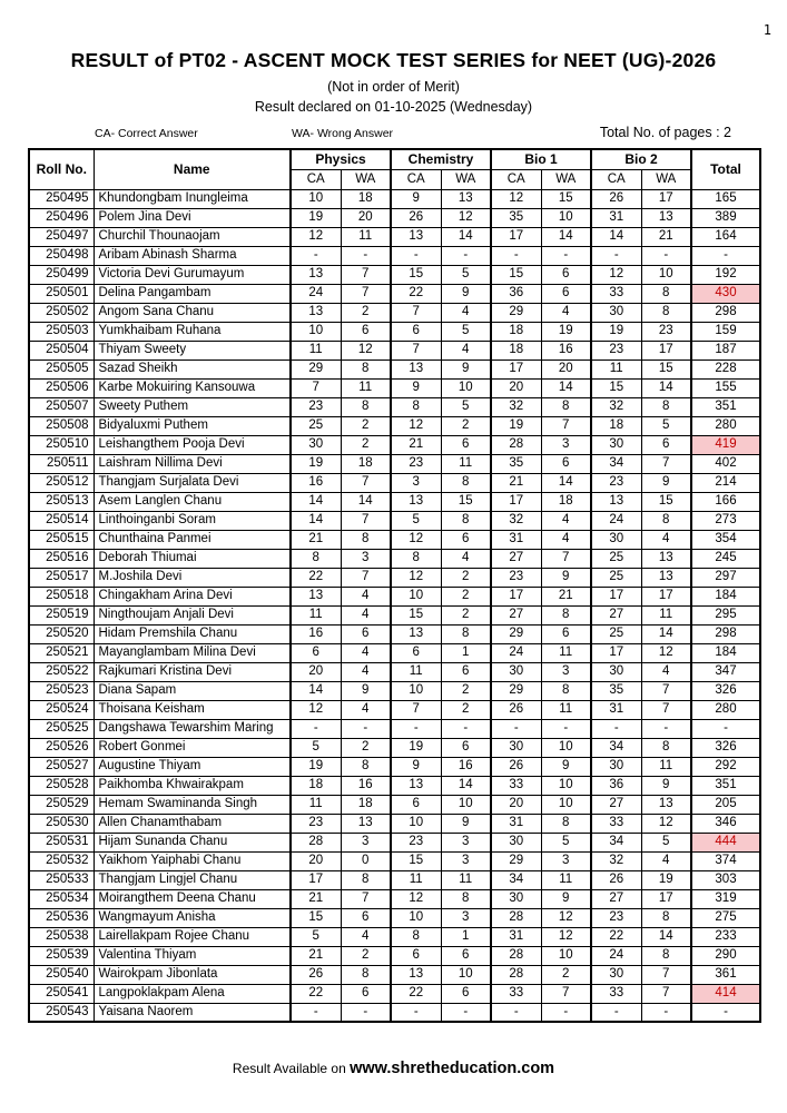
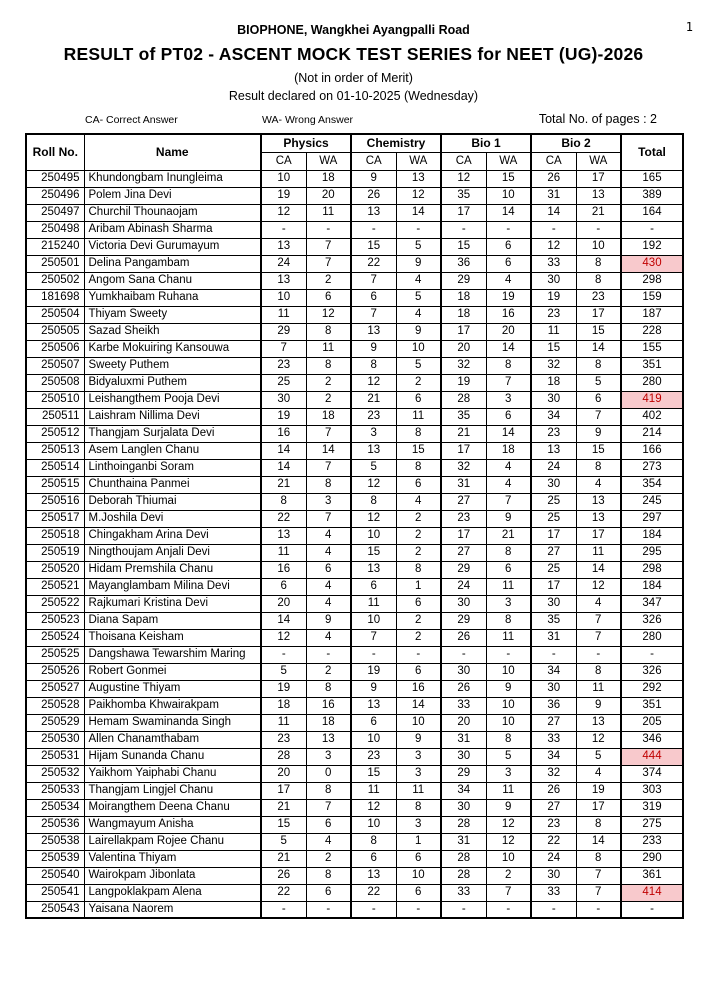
  1
+ BIOPHONE, Wangkhei Ayangpalli Road
  RESULT of PT02 - ASCENT MOCK TEST SERIES for NEET (UG)-2026
  (Not in order of Merit)
  Result declared on 01-10-2025 (Wednesday)
  CA- Correct Answer
  WA- Wrong Answer
  Total No. of pages : 2
  Roll No.	Name	Physics	Chemistry	Bio 1	Bio 2	Total
  CA	WA	CA	WA	CA	WA	CA	WA
  250495	Khundongbam Inungleima	10	18	9	13	12	15	26	17	165
  250496	Polem Jina Devi	19	20	26	12	35	10	31	13	389
  250497	Churchil Thounaojam	12	11	13	14	17	14	14	21	164
  250498	Aribam Abinash Sharma	-	-	-	-	-	-	-	-	-
- 250499	Victoria Devi Gurumayum	13	7	15	5	15	6	12	10	192
+ 215240	Victoria Devi Gurumayum	13	7	15	5	15	6	12	10	192
  250501	Delina Pangambam	24	7	22	9	36	6	33	8	430
  250502	Angom Sana Chanu	13	2	7	4	29	4	30	8	298
- 250503	Yumkhaibam Ruhana	10	6	6	5	18	19	19	23	159
+ 181698	Yumkhaibam Ruhana	10	6	6	5	18	19	19	23	159
  250504	Thiyam Sweety	11	12	7	4	18	16	23	17	187
  250505	Sazad Sheikh	29	8	13	9	17	20	11	15	228
  250506	Karbe Mokuiring Kansouwa	7	11	9	10	20	14	15	14	155
  250507	Sweety Puthem	23	8	8	5	32	8	32	8	351
  250508	Bidyaluxmi Puthem	25	2	12	2	19	7	18	5	280
  250510	Leishangthem Pooja Devi	30	2	21	6	28	3	30	6	419
  250511	Laishram Nillima Devi	19	18	23	11	35	6	34	7	402
  250512	Thangjam Surjalata Devi	16	7	3	8	21	14	23	9	214
  250513	Asem Langlen Chanu	14	14	13	15	17	18	13	15	166
  250514	Linthoinganbi Soram	14	7	5	8	32	4	24	8	273
  250515	Chunthaina Panmei	21	8	12	6	31	4	30	4	354
  250516	Deborah Thiumai	8	3	8	4	27	7	25	13	245
  250517	M.Joshila Devi	22	7	12	2	23	9	25	13	297
  250518	Chingakham Arina Devi	13	4	10	2	17	21	17	17	184
  250519	Ningthoujam Anjali Devi	11	4	15	2	27	8	27	11	295
  250520	Hidam Premshila Chanu	16	6	13	8	29	6	25	14	298
  250521	Mayanglambam Milina Devi	6	4	6	1	24	11	17	12	184
  250522	Rajkumari Kristina Devi	20	4	11	6	30	3	30	4	347
  250523	Diana Sapam	14	9	10	2	29	8	35	7	326
  250524	Thoisana Keisham	12	4	7	2	26	11	31	7	280
  250525	Dangshawa Tewarshim Maring	-	-	-	-	-	-	-	-	-
  250526	Robert Gonmei	5	2	19	6	30	10	34	8	326
  250527	Augustine Thiyam	19	8	9	16	26	9	30	11	292
  250528	Paikhomba Khwairakpam	18	16	13	14	33	10	36	9	351
  250529	Hemam Swaminanda Singh	11	18	6	10	20	10	27	13	205
  250530	Allen Chanamthabam	23	13	10	9	31	8	33	12	346
  250531	Hijam Sunanda Chanu	28	3	23	3	30	5	34	5	444
  250532	Yaikhom Yaiphabi Chanu	20	0	15	3	29	3	32	4	374
  250533	Thangjam Lingjel Chanu	17	8	11	11	34	11	26	19	303
  250534	Moirangthem Deena Chanu	21	7	12	8	30	9	27	17	319
  250536	Wangmayum Anisha	15	6	10	3	28	12	23	8	275
  250538	Lairellakpam Rojee Chanu	5	4	8	1	31	12	22	14	233
  250539	Valentina Thiyam	21	2	6	6	28	10	24	8	290
  250540	Wairokpam Jibonlata	26	8	13	10	28	2	30	7	361
  250541	Langpoklakpam Alena	22	6	22	6	33	7	33	7	414
  250543	Yaisana Naorem	-	-	-	-	-	-	-	-	-
- Result Available on www.shretheducation.com
